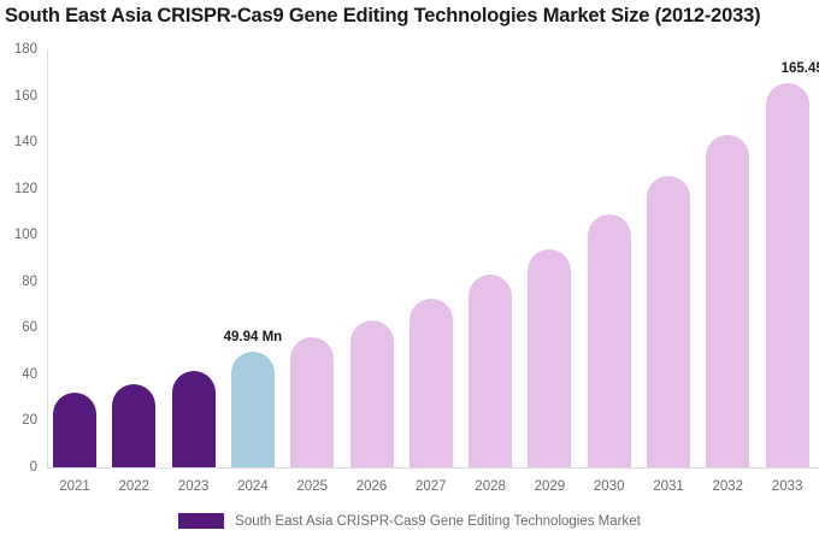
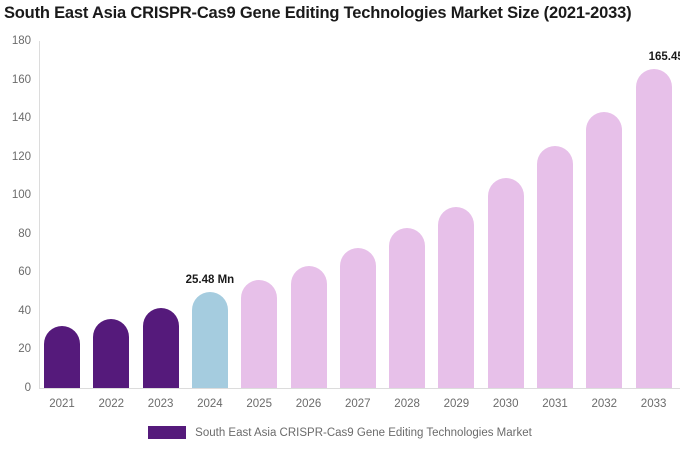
- South East Asia CRISPR-Cas9 Gene Editing Technologies Market Size (2012-2033)
+ South East Asia CRISPR-Cas9 Gene Editing Technologies Market Size (2021-2033)
  180
  160
  140
  120
  100
  80
  60
  40
  20
  0
  2021
  2022
  2023
- 49.94 Mn
+ 25.48 Mn
  2024
  2025
  2026
  2027
  2028
  2029
  2030
  2031
  2032
  2033
  South East Asia CRISPR-Cas9 Gene Editing Technologies Market
